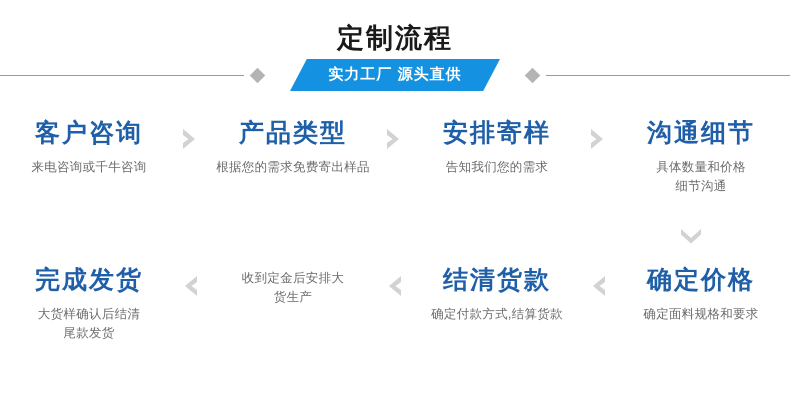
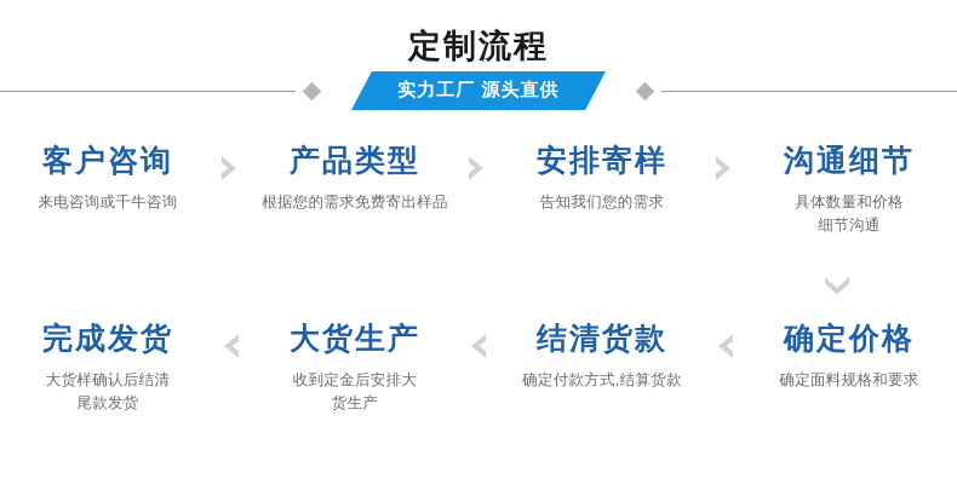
  定制流程
  实力工厂 源头直供
  客户咨询
  来电咨询或千牛咨询
  产品类型
  根据您的需求免费寄出样品
  安排寄样
  告知我们您的需求
  沟通细节
  具体数量和价格
  细节沟通
  完成发货
  大货样确认后结清
  尾款发货
+ 大货生产
  收到定金后安排大
  货生产
  结清货款
  确定付款方式,结算货款
  确定价格
  确定面料规格和要求
